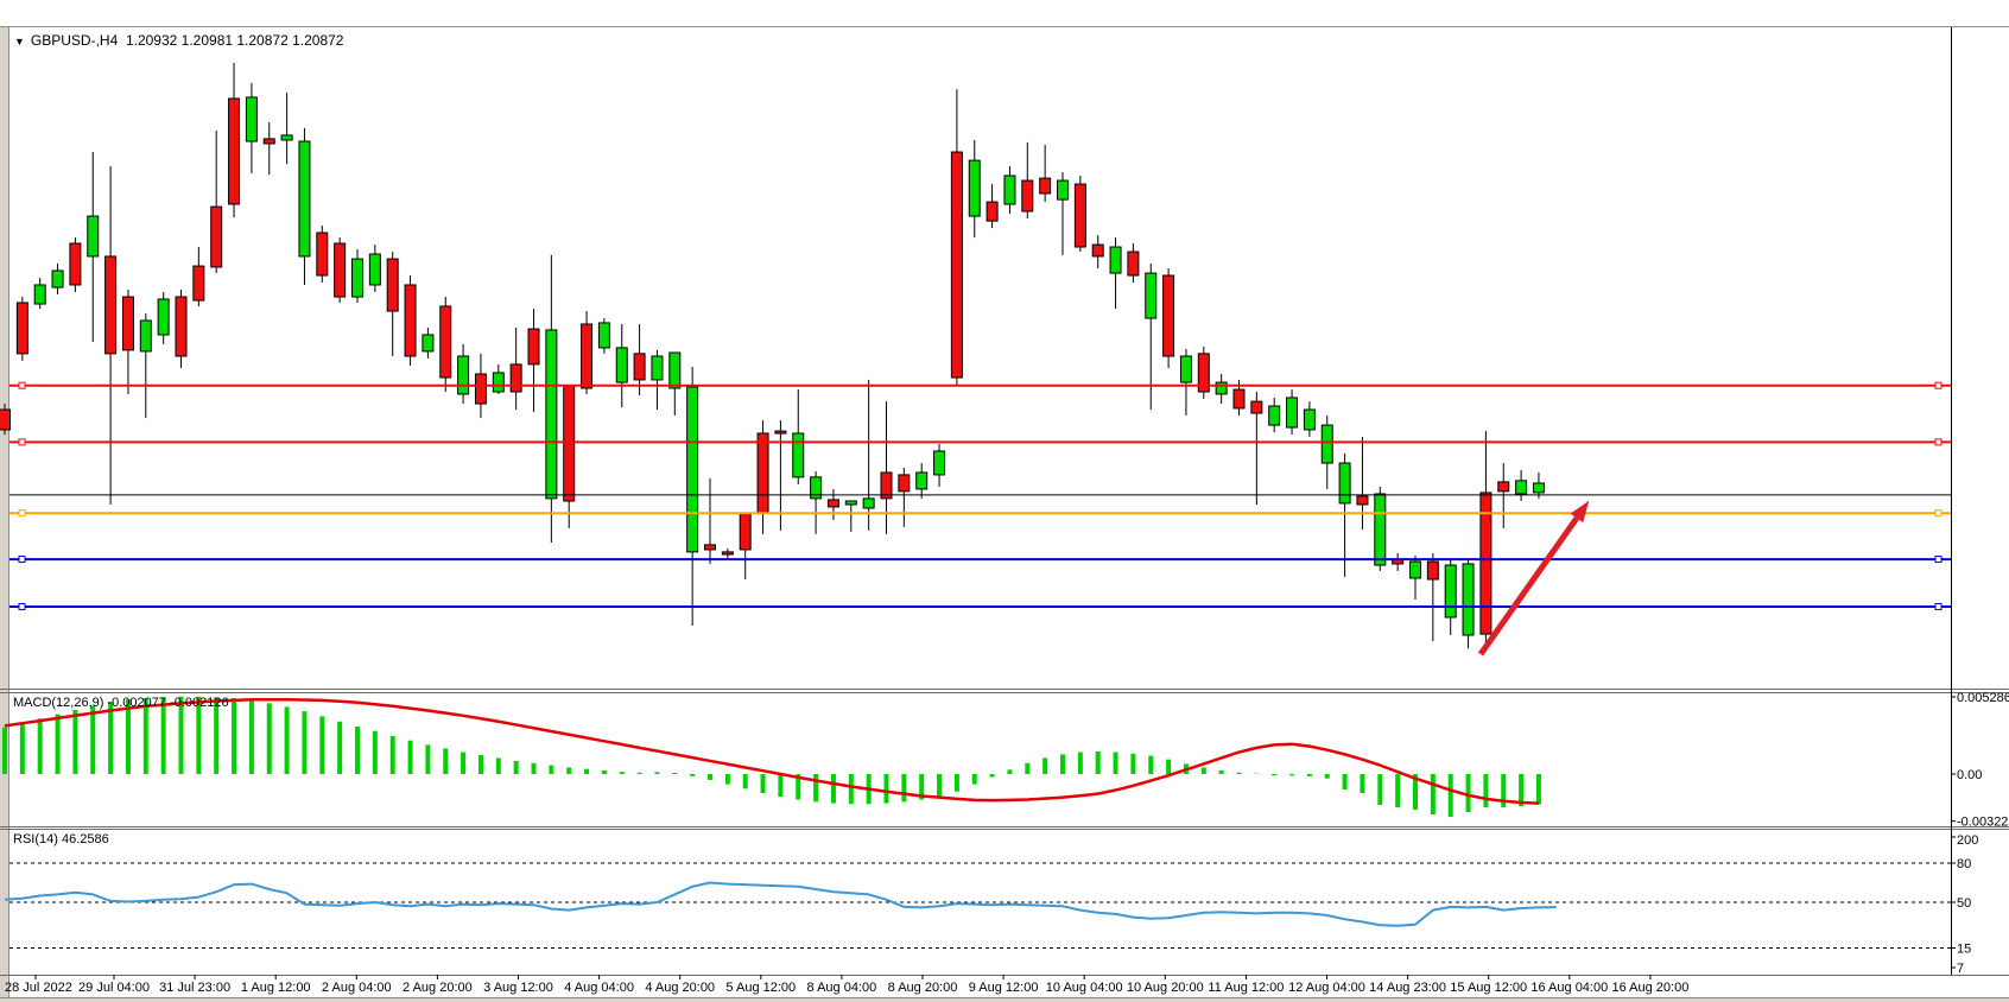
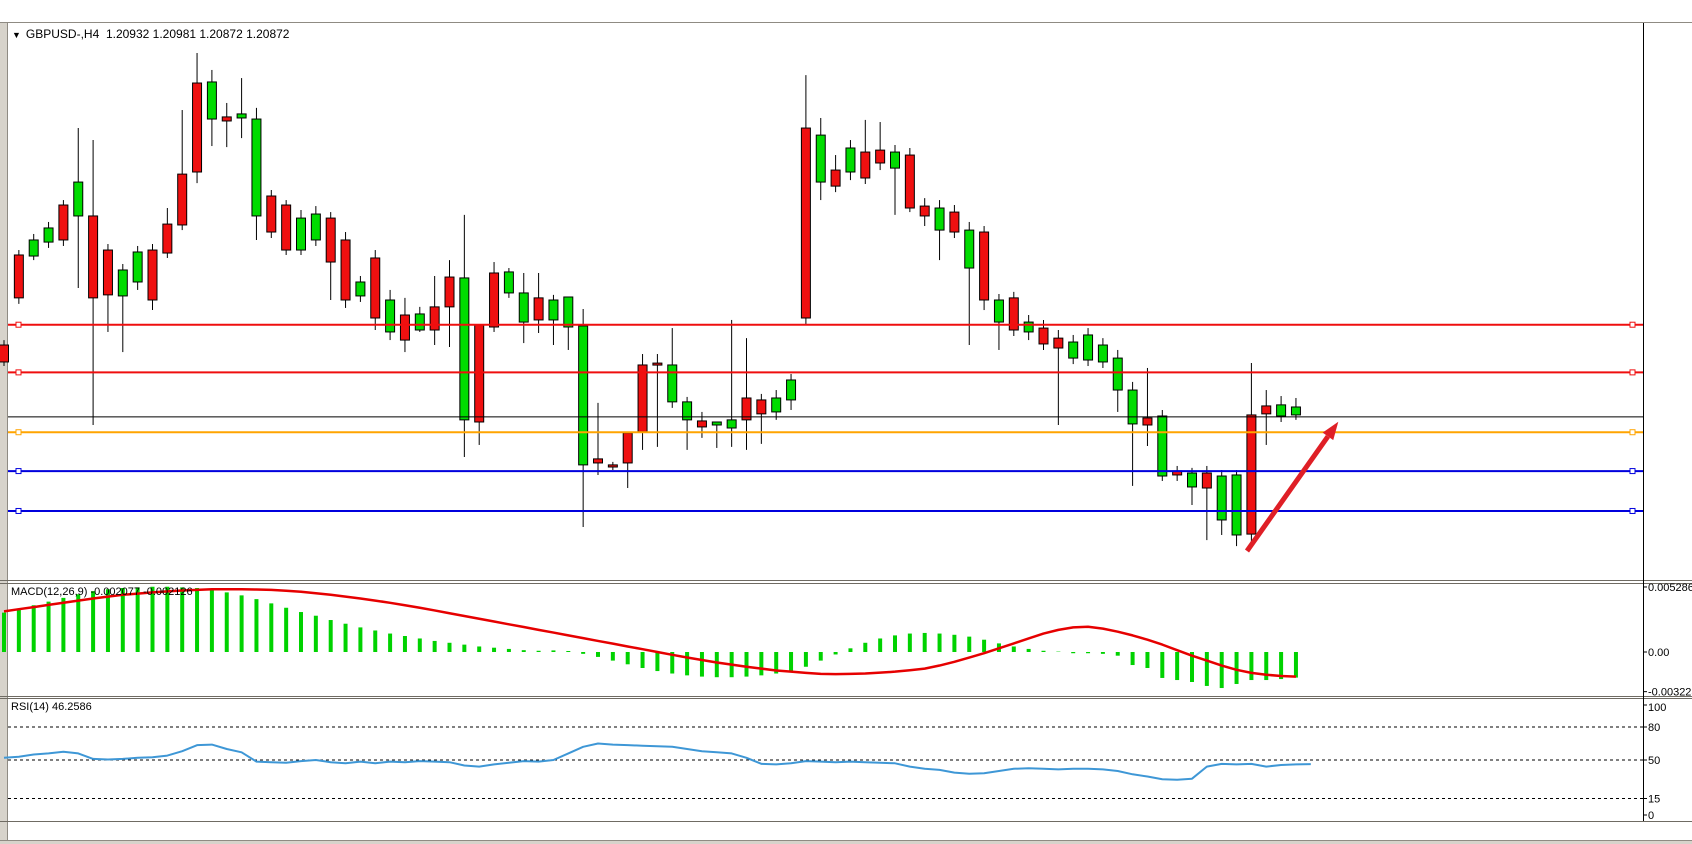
  0.005286
  0.00
  -0.00322
- 200
+ 100
  80
  50
  15
- 7
+ 0
- 28 Jul 2022
- 29 Jul 04:00
- 31 Jul 23:00
- 1 Aug 12:00
- 2 Aug 04:00
- 2 Aug 20:00
- 3 Aug 12:00
- 4 Aug 04:00
- 4 Aug 20:00
- 5 Aug 12:00
- 8 Aug 04:00
- 8 Aug 20:00
- 9 Aug 12:00
- 10 Aug 04:00
- 10 Aug 20:00
- 11 Aug 12:00
- 12 Aug 04:00
- 14 Aug 23:00
- 15 Aug 12:00
- 16 Aug 04:00
- 16 Aug 20:00
  ▼ GBPUSD-,H4 1.20932 1.20981 1.20872 1.20872
  MACD(12,26,9) -0.002077 -0.002126
  RSI(14) 46.2586
